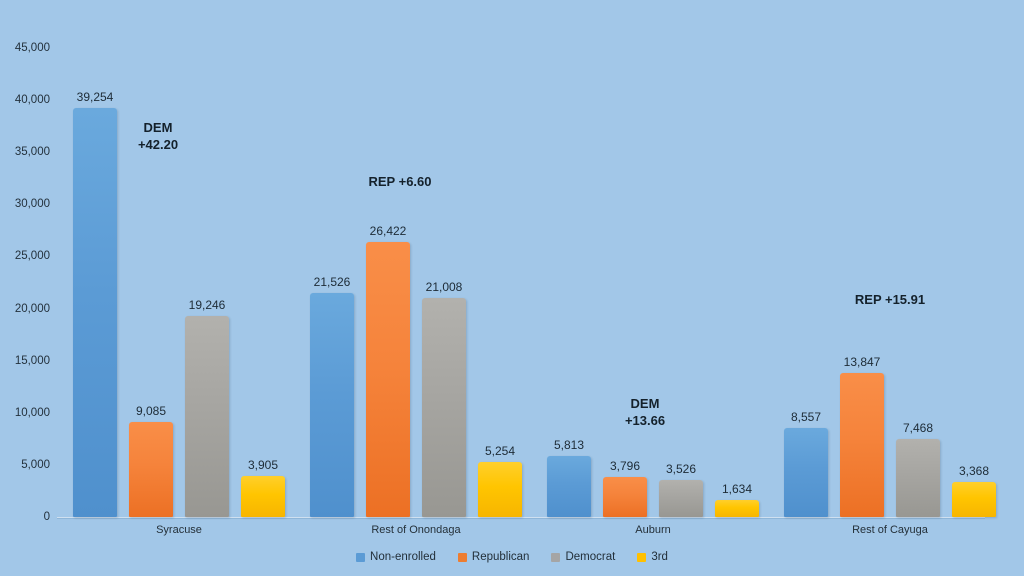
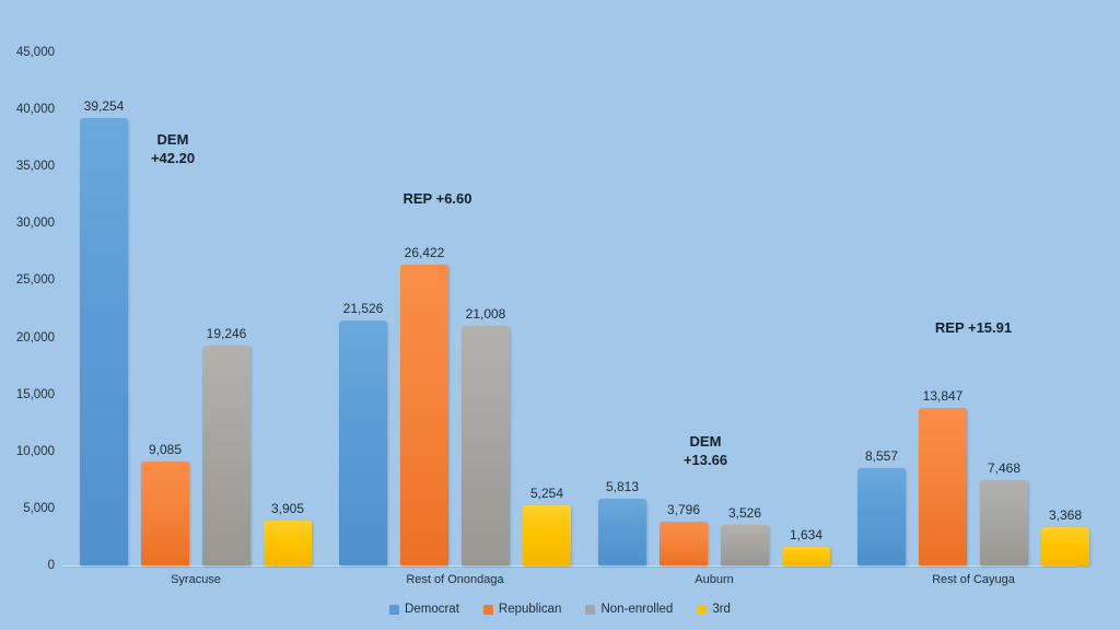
  0
  5,000
  10,000
  15,000
  20,000
  25,000
  30,000
  35,000
  40,000
  45,000
  39,254
  9,085
  19,246
  3,905
  21,526
  26,422
  21,008
  5,254
  5,813
  3,796
  3,526
  1,634
  8,557
  13,847
  7,468
  3,368
  Syracuse
  Rest of Onondaga
  Auburn
  Rest of Cayuga
  DEM
  +42.20
  REP +6.60
  DEM
  +13.66
  REP +15.91
- Non-enrolled
+ Democrat
  Republican
- Democrat
+ Non-enrolled
  3rd
